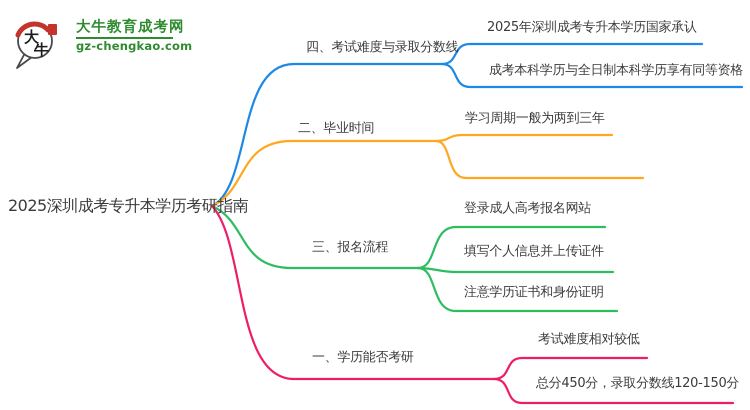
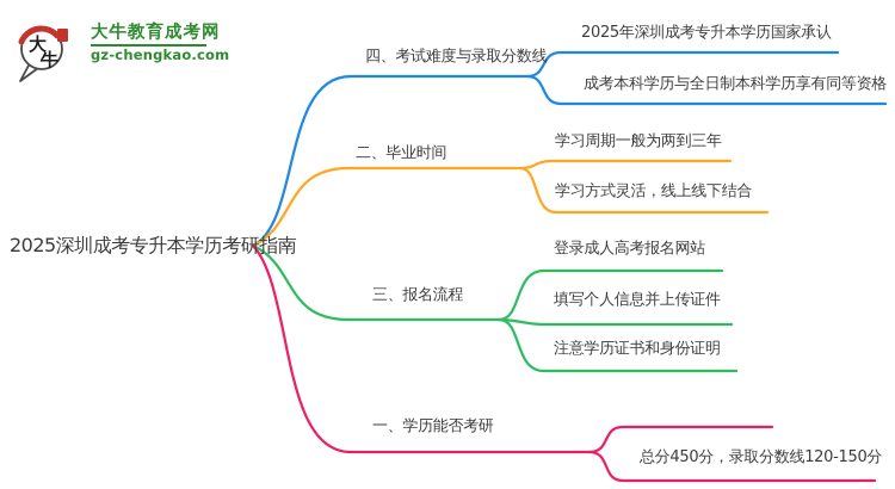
  大
  牛
  大牛教育成考网
  gz-chengkao.com
  2025深圳成考专升本学历考研指南
  四、考试难度与录取分数线
  2025年深圳成考专升本学历国家承认
  成考本科学历与全日制本科学历享有同等资格
  二、毕业时间
  学习周期一般为两到三年
+ 学习方式灵活，线上线下结合
  三、报名流程
  登录成人高考报名网站
  填写个人信息并上传证件
  注意学历证书和身份证明
  一、学历能否考研
- 考试难度相对较低
  总分450分，录取分数线120-150分
